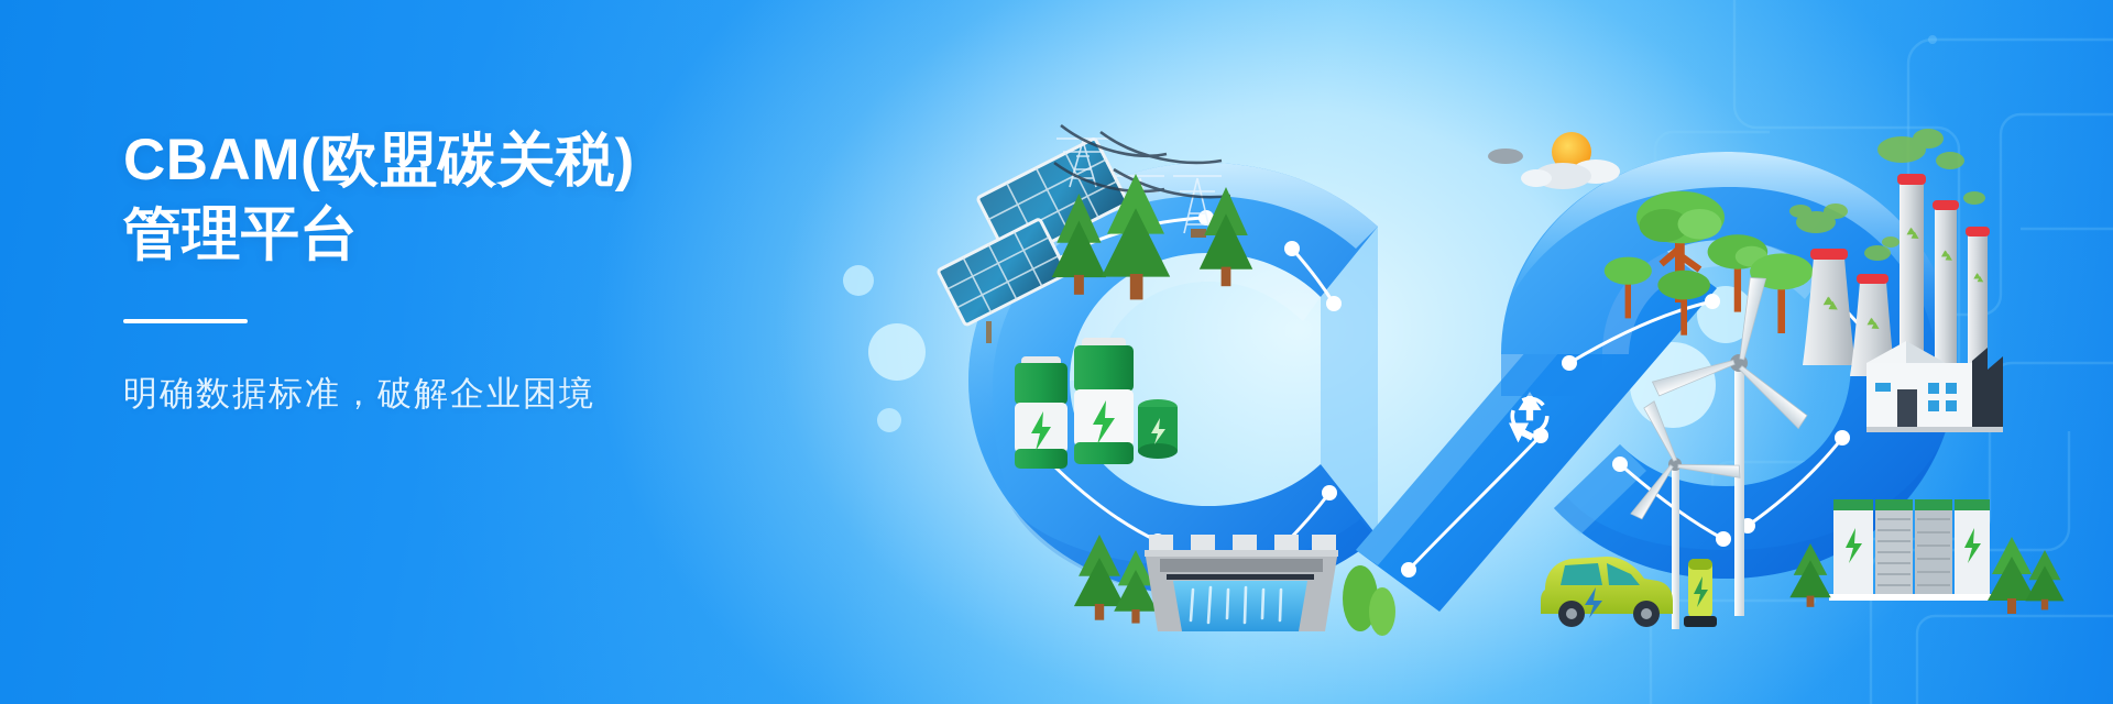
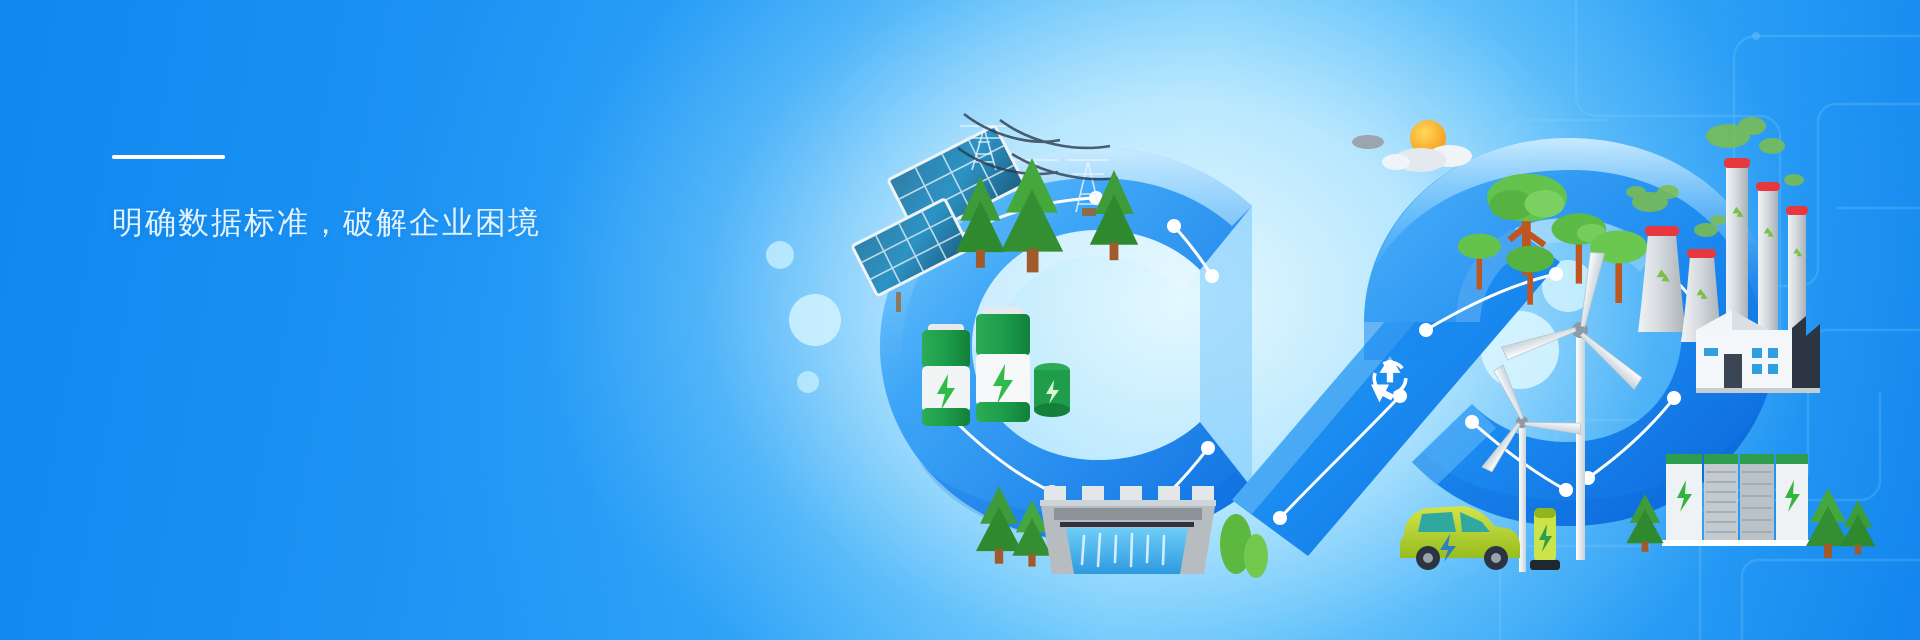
- CBAM(欧盟碳关税)
- 管理平台
  明确数据标准，破解企业困境
